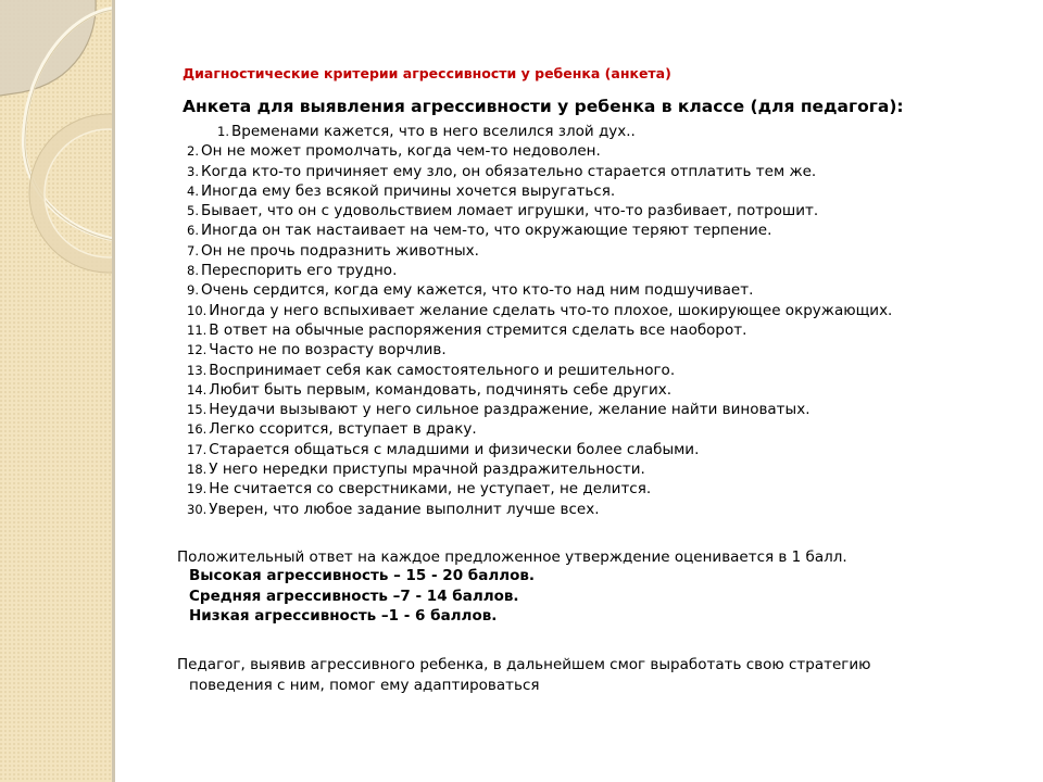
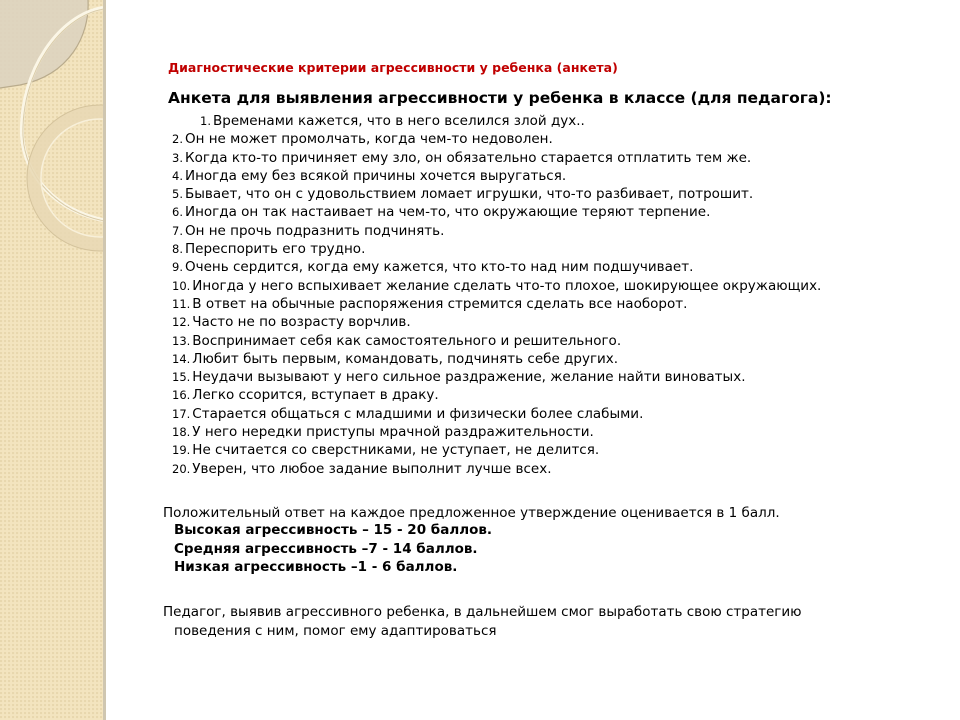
  Диагностические критерии агрессивности у ребенка (анкета)
  Анкета для выявления агрессивности у ребенка в классе (для педагога):
  1.
  Временами кажется, что в него вселился злой дух..
  2.
  Он не может промолчать, когда чем-то недоволен.
  3.
  Когда кто-то причиняет ему зло, он обязательно старается отплатить тем же.
  4.
  Иногда ему без всякой причины хочется выругаться.
  5.
  Бывает, что он с удовольствием ломает игрушки, что-то разбивает, потрошит.
  6.
  Иногда он так настаивает на чем-то, что окружающие теряют терпение.
  7.
- Он не прочь подразнить животных.
+ Он не прочь подразнить подчинять.
  8.
  Переспорить его трудно.
  9.
  Очень сердится, когда ему кажется, что кто-то над ним подшучивает.
  10.
  Иногда у него вспыхивает желание сделать что-то плохое, шокирующее окружающих.
  11.
  В ответ на обычные распоряжения стремится сделать все наоборот.
  12.
  Часто не по возрасту ворчлив.
  13.
  Воспринимает себя как самостоятельного и решительного.
  14.
  Любит быть первым, командовать, подчинять себе других.
  15.
  Неудачи вызывают у него сильное раздражение, желание найти виноватых.
  16.
  Легко ссорится, вступает в драку.
  17.
  Старается общаться с младшими и физически более слабыми.
  18.
  У него нередки приступы мрачной раздражительности.
  19.
  Не считается со сверстниками, не уступает, не делится.
- 30.
+ 20.
  Уверен, что любое задание выполнит лучше всех.
  Положительный ответ на каждое предложенное утверждение оценивается в 1 балл.
  Высокая агрессивность – 15 - 20 баллов.
  Средняя агрессивность –7 - 14 баллов.
  Низкая агрессивность –1 - 6 баллов.
  Педагог, выявив агрессивного ребенка, в дальнейшем смог выработать свою стратегию
  поведения с ним, помог ему адаптироваться
